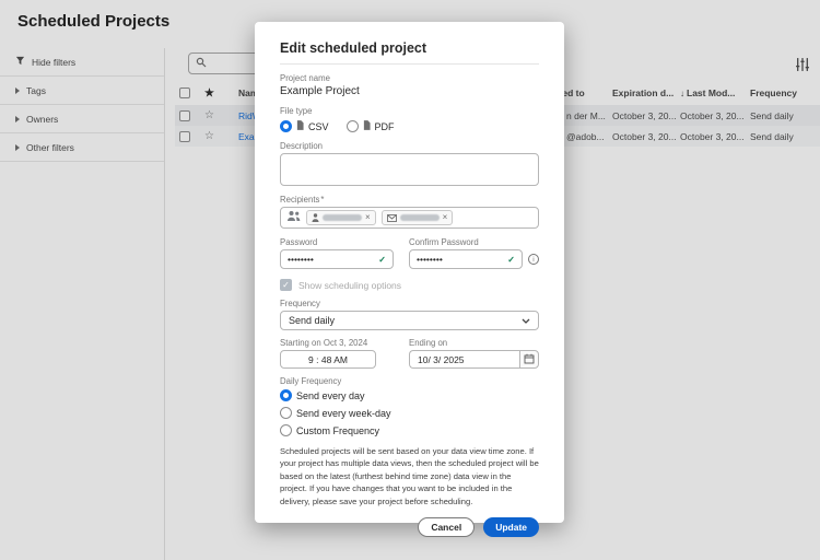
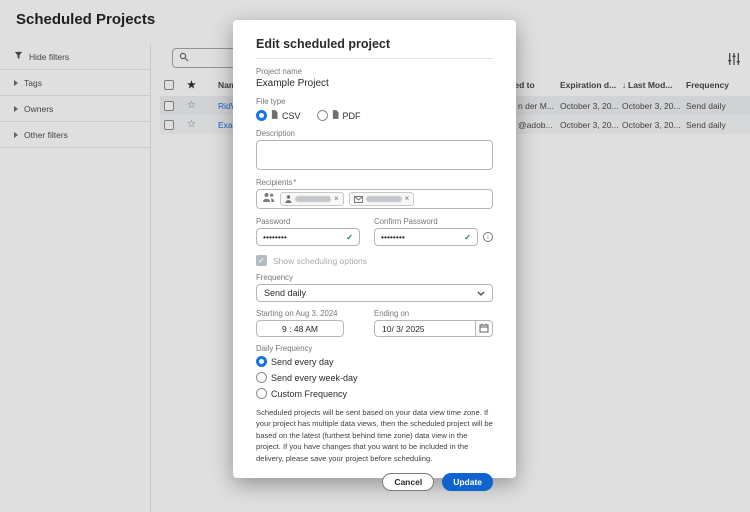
  Scheduled Projects
  Hide filters
  Tags
  Owners
  Other filters
  ★
  Expiration d...
  ↓ Last Mod...
  Frequency
  ☆
  Rid
  n der M...
  October 3, 20...
  October 3, 20...
  Send daily
  ☆
  Exa
  @adob...
  October 3, 20...
  October 3, 20...
  Send daily
  Edit scheduled project
  Project name
  Example Project
  File type
  CSV
  PDF
  Description
  Recipients*
  ×
  ×
  Password
  Confirm Password
  ••••••••
  ✓
  ••••••••
  ✓
  ✓
  Show scheduling options
  Frequency
  Send daily
- Starting on Oct 3, 2024
+ Starting on Aug 3, 2024
  Ending on
  9 : 48 AM
  10/ 3/ 2025
  Daily Frequency
  Send every day
  Send every week-day
  Custom Frequency
  Scheduled projects will be sent based on your data view time zone. If your project has multiple data views, then the scheduled project will be based on the latest (furthest behind time zone) data view in the project. If you have changes that you want to be included in the delivery, please save your project before scheduling.
  Cancel
  Update
